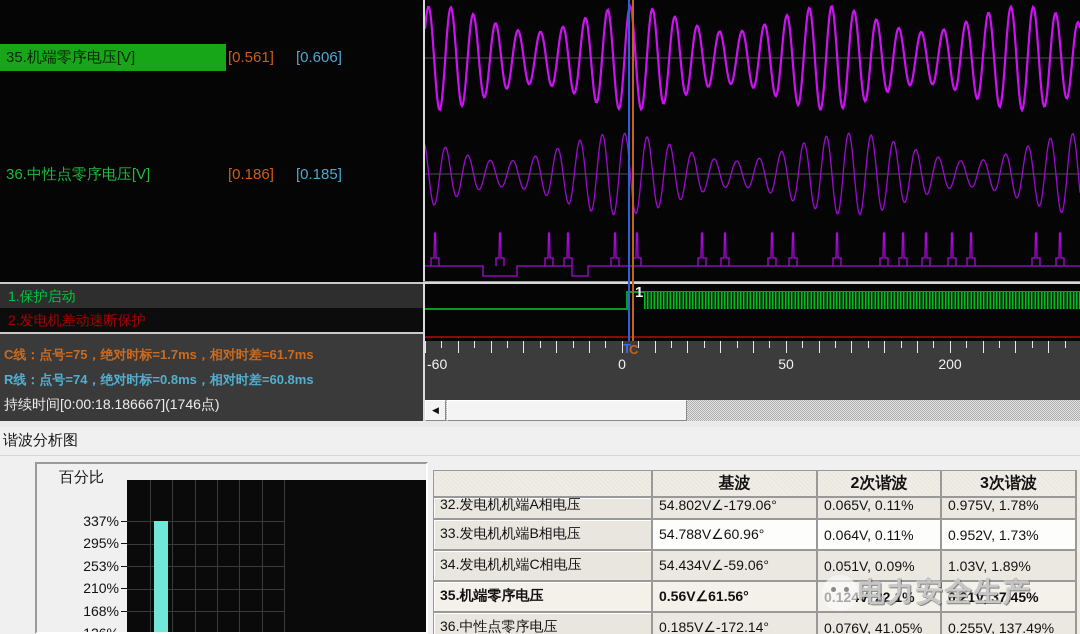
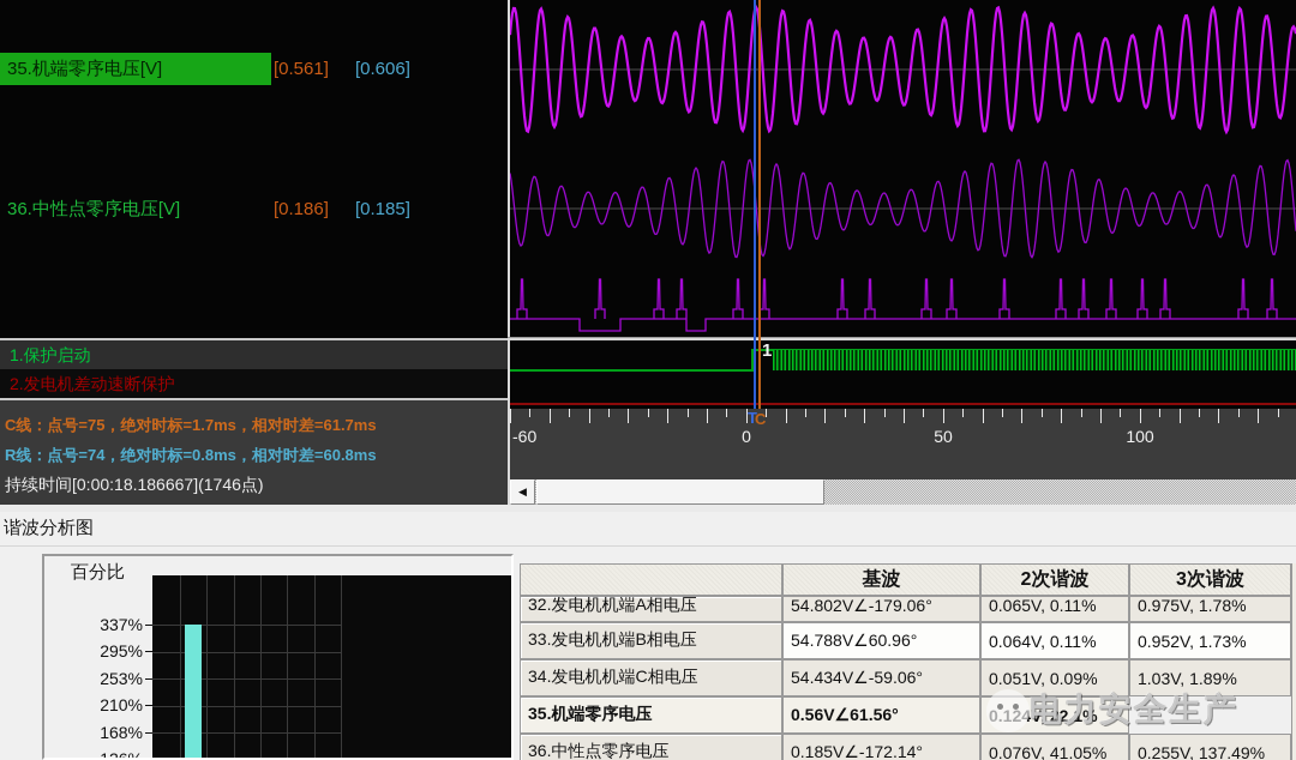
  35.机端零序电压[V]
  [0.561]
  [0.606]
  36.中性点零序电压[V]
  [0.186]
  [0.185]
  1.保护启动
  2.发电机差动速断保护
  C线：点号=75，绝对时标=1.7ms，相对时差=61.7ms
  R线：点号=74，绝对时标=0.8ms，相对时差=60.8ms
  持续时间[0:00:18.186667](1746点)
  1
  -60
  0
  50
- 200
+ 100
  T
  C
  ◀
  谐波分析图
  百分比
  337%
  295%
  253%
  210%
  168%
  基波
  2次谐波
  3次谐波
  32.发电机机端A相电压
  54.802V∠-179.06°
  0.065V, 0.11%
  0.975V, 1.78%
  33.发电机机端B相电压
  54.788V∠60.96°
  0.064V, 0.11%
  0.952V, 1.73%
  34.发电机机端C相电压
  54.434V∠-59.06°
  0.051V, 0.09%
  1.03V, 1.89%
  35.机端零序电压
  0.56V∠61.56°
  0.124V, 22.1%
- 0.21V, 37.45%
  36.中性点零序电压
  0.185V∠-172.14°
  0.076V, 41.05%
  0.255V, 137.49%
  电力安全生产
